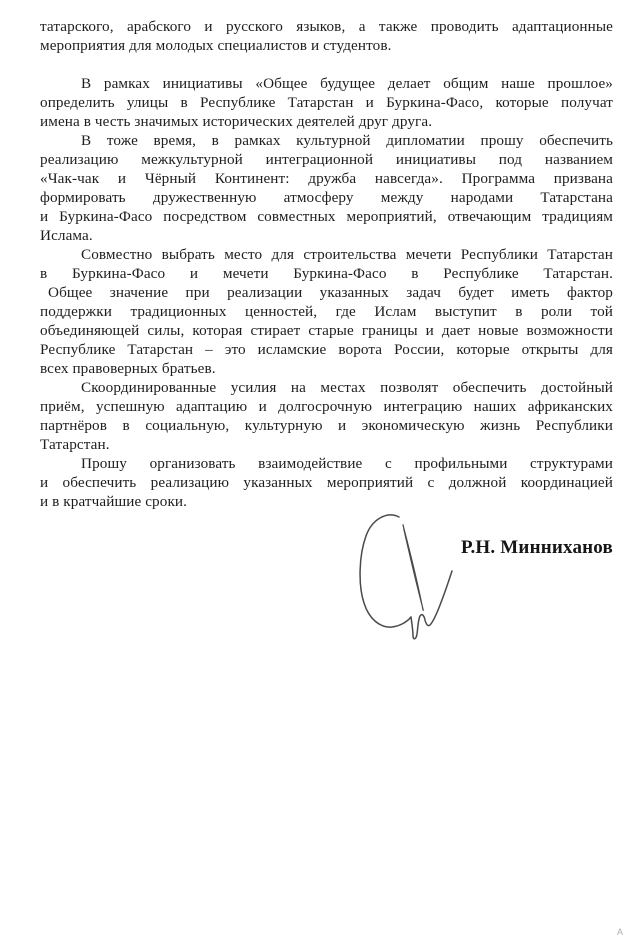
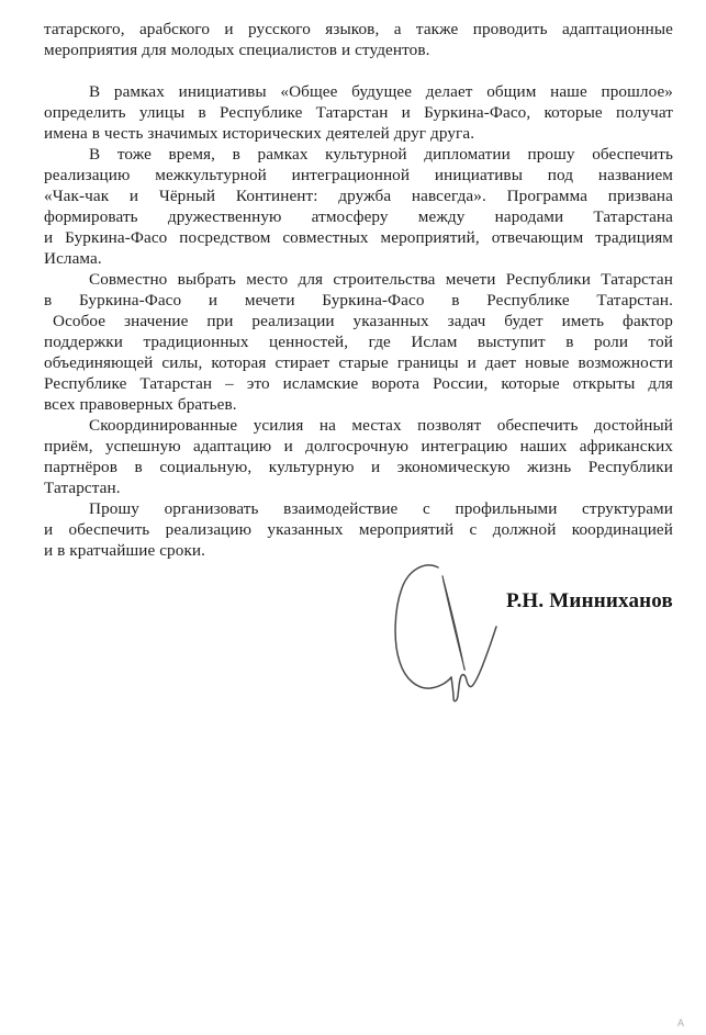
  татарского, арабского и русского языков, а также проводить адаптационные
  мероприятия для молодых специалистов и студентов.
  В рамках инициативы «Общее будущее делает общим наше прошлое»
  определить улицы в Республике Татарстан и Буркина-Фасо, которые получат
  имена в честь значимых исторических деятелей друг друга.
  В тоже время, в рамках культурной дипломатии прошу обеспечить
  реализацию межкультурной интеграционной инициативы под названием
  «Чак-чак и Чёрный Континент: дружба навсегда». Программа призвана
  формировать дружественную атмосферу между народами Татарстана
  и Буркина-Фасо посредством совместных мероприятий, отвечающим традициям
  Ислама.
  Совместно выбрать место для строительства мечети Республики Татарстан
  в Буркина-Фасо и мечети Буркина-Фасо в Республике Татарстан.
- Общее значение при реализации указанных задач будет иметь фактор
+ Особое значение при реализации указанных задач будет иметь фактор
  поддержки традиционных ценностей, где Ислам выступит в роли той
  объединяющей силы, которая стирает старые границы и дает новые возможности
  Республике Татарстан – это исламские ворота России, которые открыты для
  всех правоверных братьев.
  Скоординированные усилия на местах позволят обеспечить достойный
  приём, успешную адаптацию и долгосрочную интеграцию наших африканских
  партнёров в социальную, культурную и экономическую жизнь Республики
  Татарстан.
  Прошу организовать взаимодействие с профильными структурами
  и обеспечить реализацию указанных мероприятий с должной координацией
  и в кратчайшие сроки.
  Р.Н. Минниханов
  A
